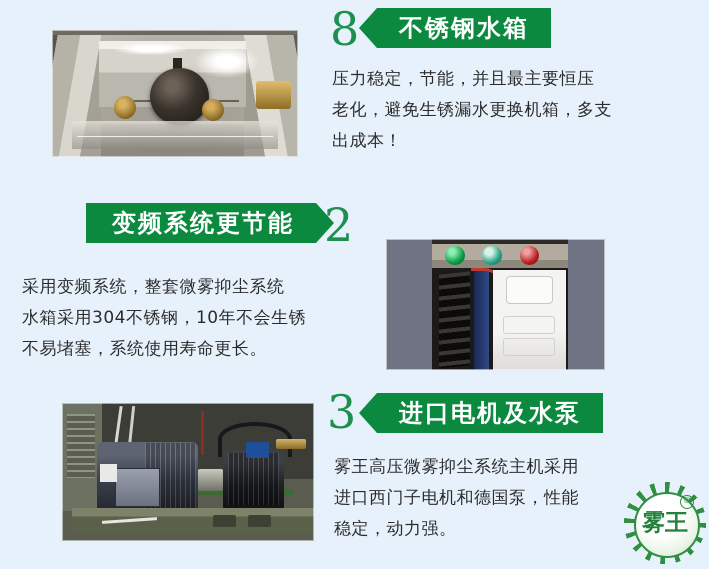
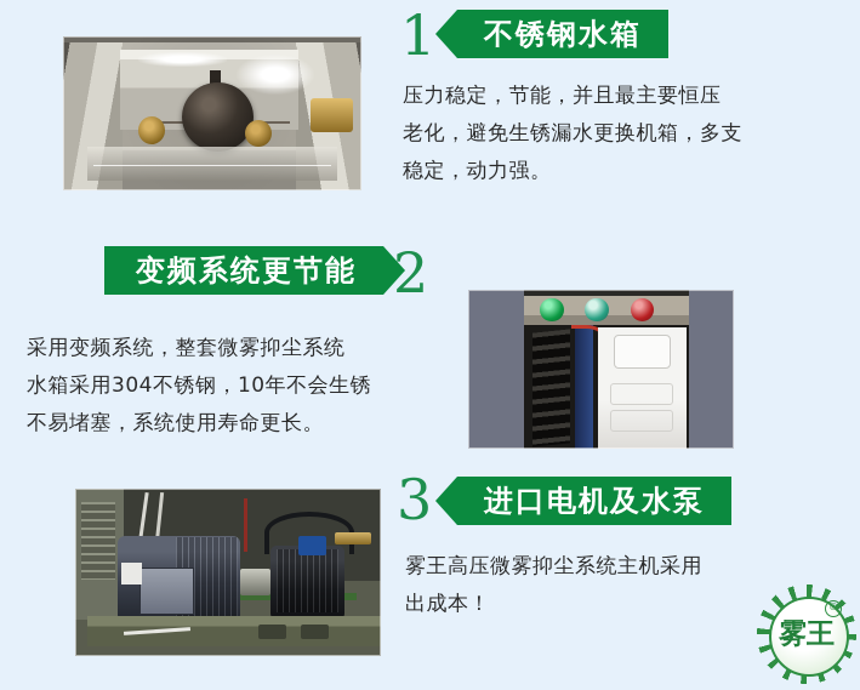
- 8
+ 1
  不锈钢水箱
  压力稳定，节能，并且最主要恒压
  老化，避免生锈漏水更换机箱，多支
- 出成本！
+ 稳定，动力强。
  变频系统更节能
  2
  采用变频系统，整套微雾抑尘系统
  水箱采用304不锈钢，10年不会生锈
  不易堵塞，系统使用寿命更长。
  3
  进口电机及水泵
  雾王高压微雾抑尘系统主机采用
- 进口西门子电机和德国泵，性能
- 稳定，动力强。
+ 出成本！
  雾王
  ®
